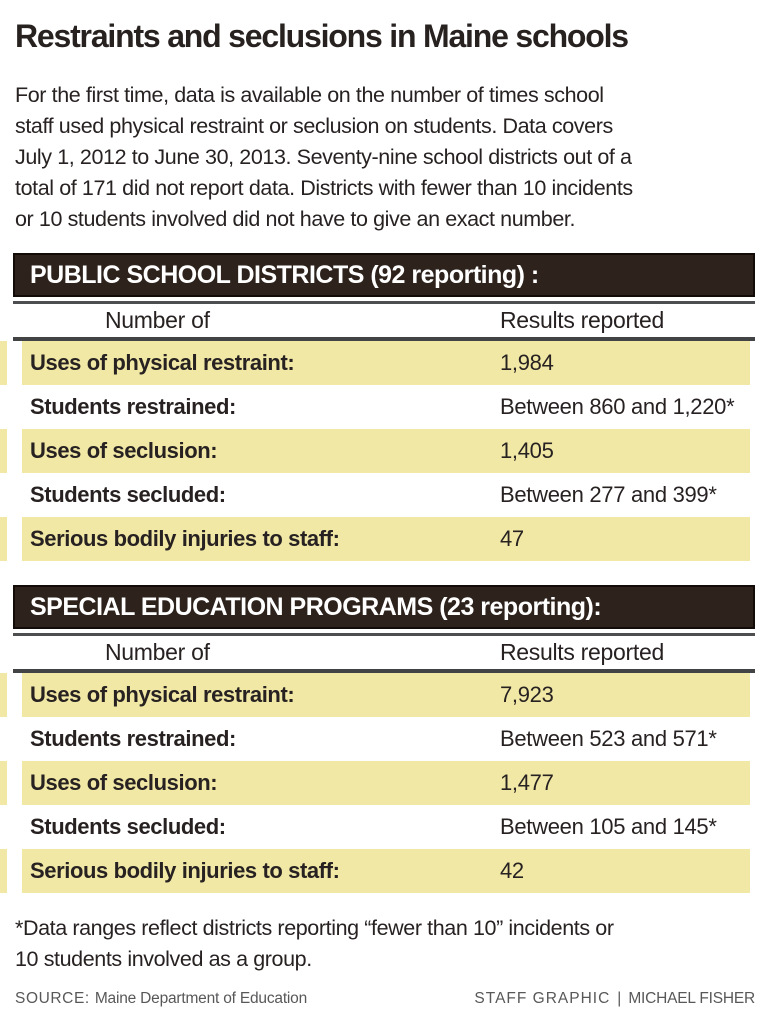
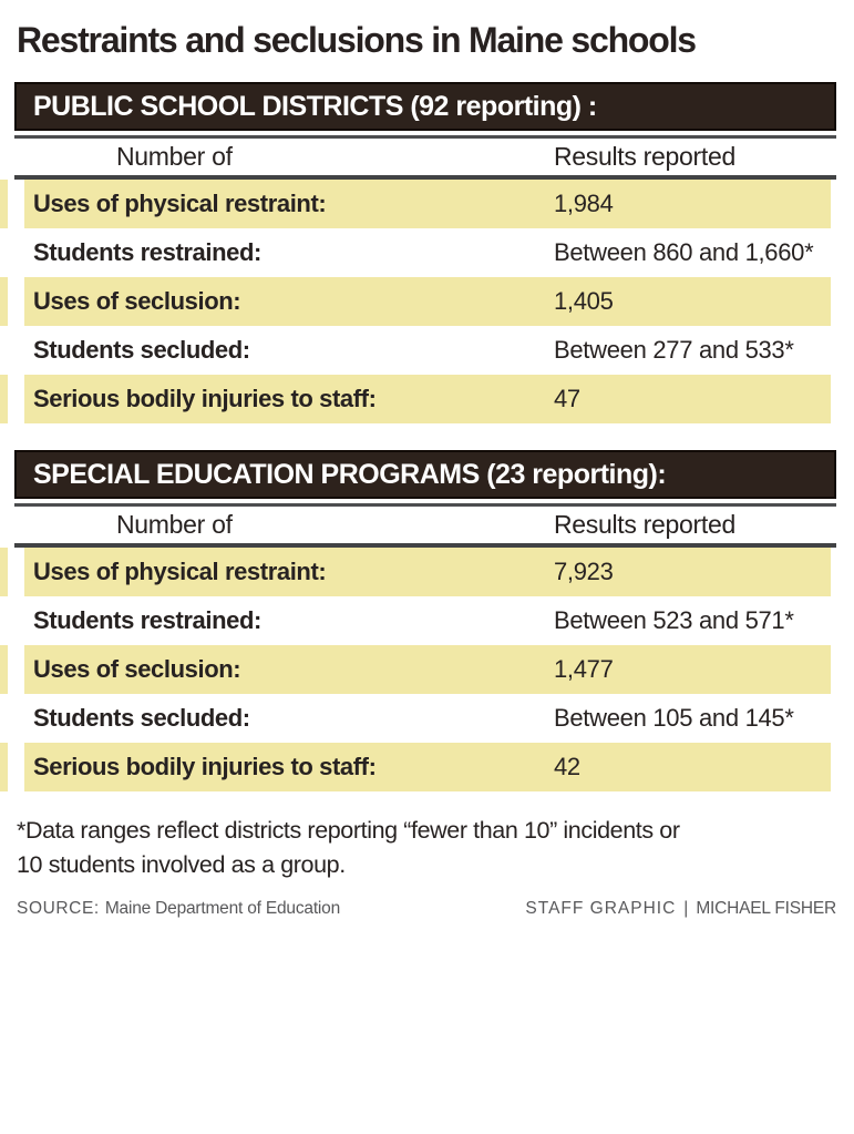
  Restraints and seclusions in Maine schools
- For the first time, data is available on the number of times school
- staff used physical restraint or seclusion on students. Data covers
- July 1, 2012 to June 30, 2013. Seventy-nine school districts out of a
- total of 171 did not report data. Districts with fewer than 10 incidents
- or 10 students involved did not have to give an exact number.
  PUBLIC SCHOOL DISTRICTS (92 reporting) :
  Number of
  Results reported
  Uses of physical restraint:
  1,984
  Students restrained:
- Between 860 and 1,220*
+ Between 860 and 1,660*
  Uses of seclusion:
  1,405
  Students secluded:
- Between 277 and 399*
+ Between 277 and 533*
  Serious bodily injuries to staff:
  47
  SPECIAL EDUCATION PROGRAMS (23 reporting):
  Number of
  Results reported
  Uses of physical restraint:
  7,923
  Students restrained:
  Between 523 and 571*
  Uses of seclusion:
  1,477
  Students secluded:
  Between 105 and 145*
  Serious bodily injuries to staff:
  42
  *Data ranges reflect districts reporting “fewer than 10” incidents or
  10 students involved as a group.
  SOURCE: Maine Department of Education
  STAFF GRAPHIC | MICHAEL FISHER
